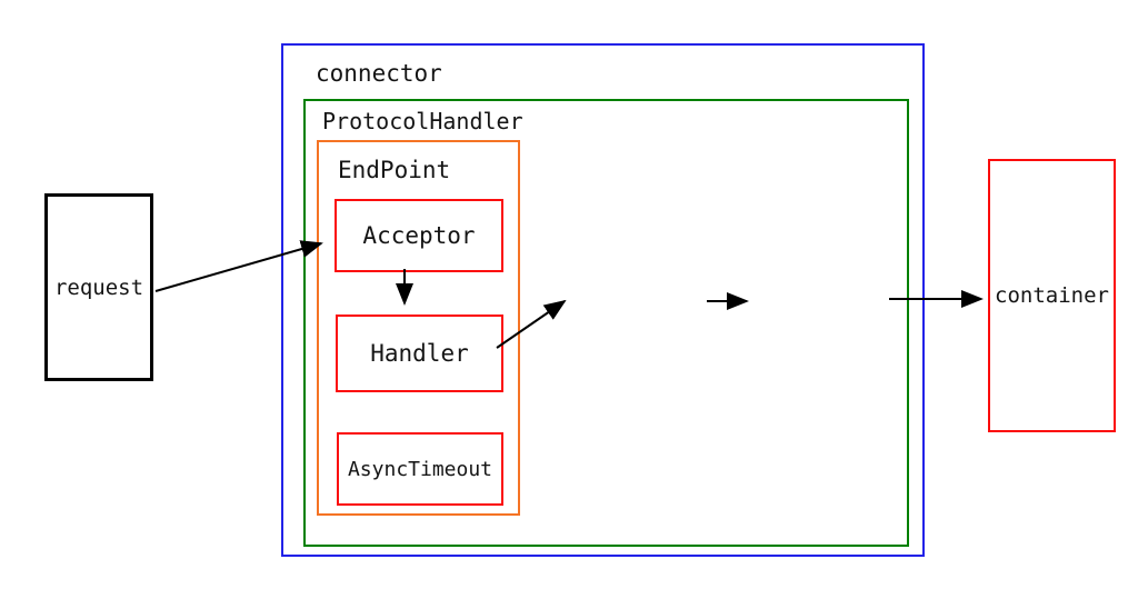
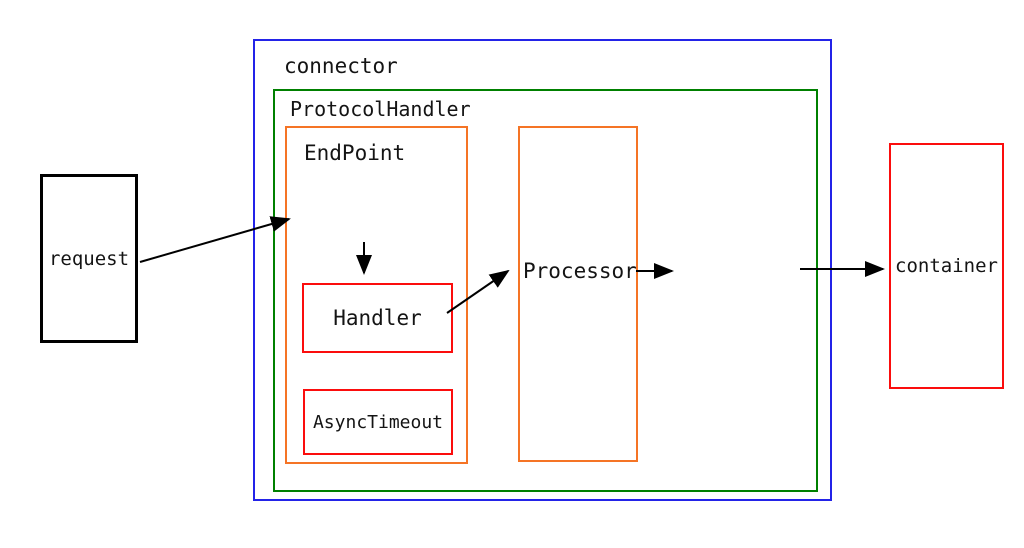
  request
  connector
  ProtocolHandler
  EndPoint
- Acceptor
  Handler
  AsyncTimeout
+ Processor
  container
